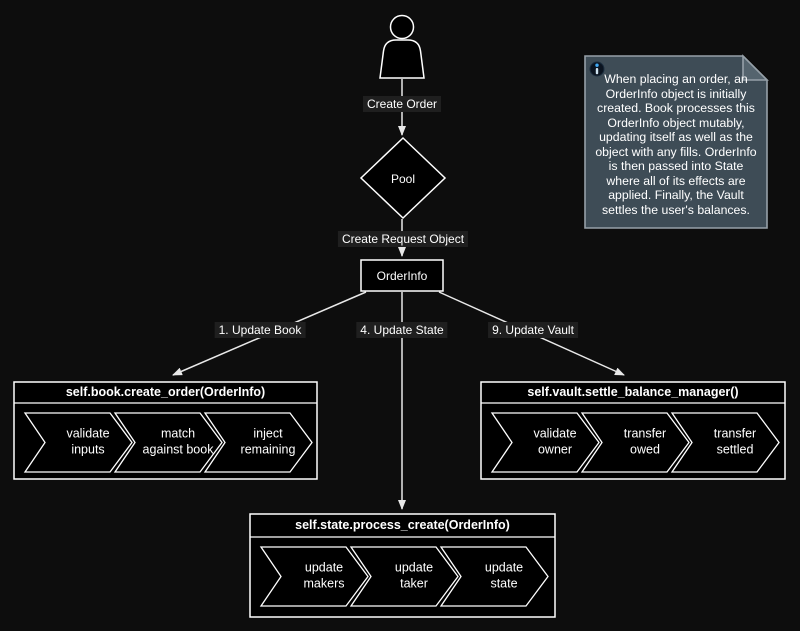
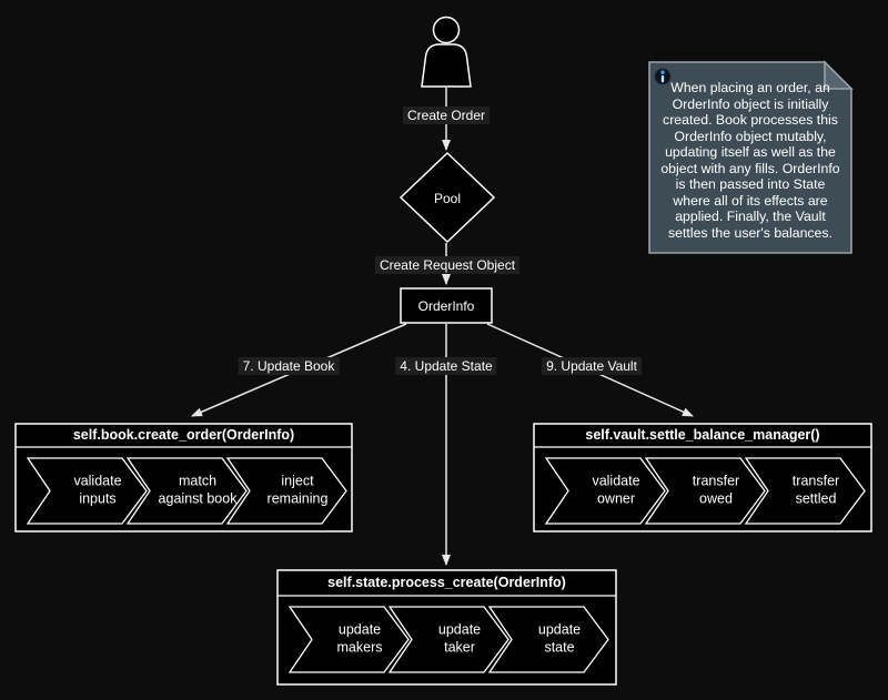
  Create Order
  Create Request Object
- 1. Update Book
+ 7. Update Book
  4. Update State
  9. Update Vault
  Pool
  OrderInfo
  self.book.create_order(OrderInfo)
  self.vault.settle_balance_manager()
  self.state.process_create(OrderInfo)
  validate
  inputs
  match
  against book
  inject
  remaining
  validate
  owner
  transfer
  owed
  transfer
  settled
  update
  makers
  update
  taker
  update
  state
  When placing an order, an
  OrderInfo object is initially
  created. Book processes this
  OrderInfo object mutably,
  updating itself as well as the
  object with any fills. OrderInfo
  is then passed into State
  where all of its effects are
  applied. Finally, the Vault
  settles the user's balances.
